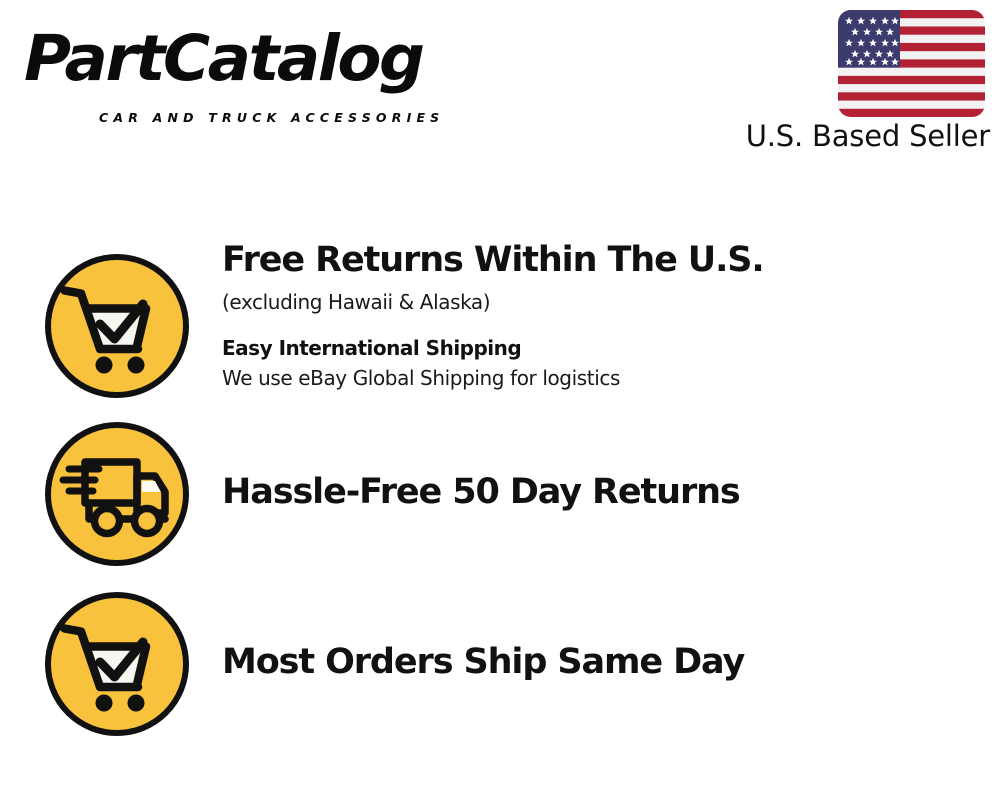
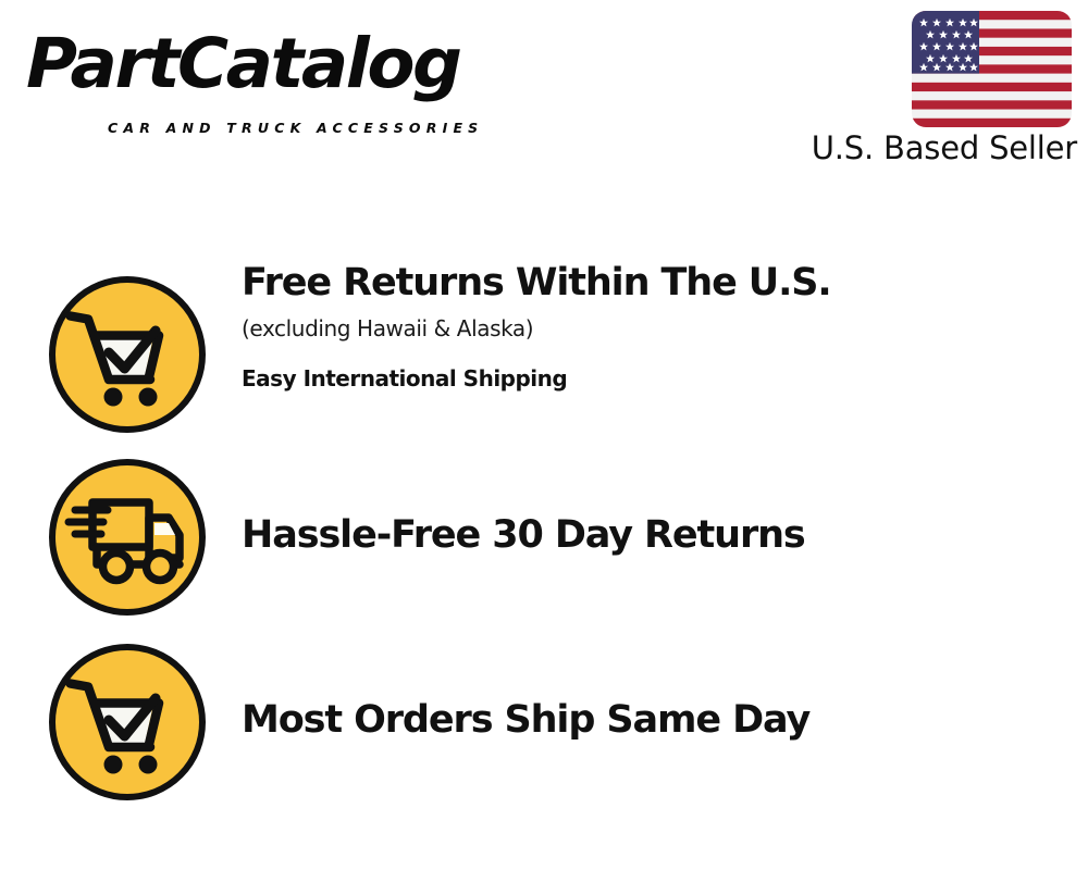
  PartCatalog
  CAR AND TRUCK ACCESSORIES
  U.S. Based Seller
  Free Returns Within The U.S.
  (excluding Hawaii & Alaska)
  Easy International Shipping
- We use eBay Global Shipping for logistics
- Hassle-Free 50 Day Returns
+ Hassle-Free 30 Day Returns
  Most Orders Ship Same Day
